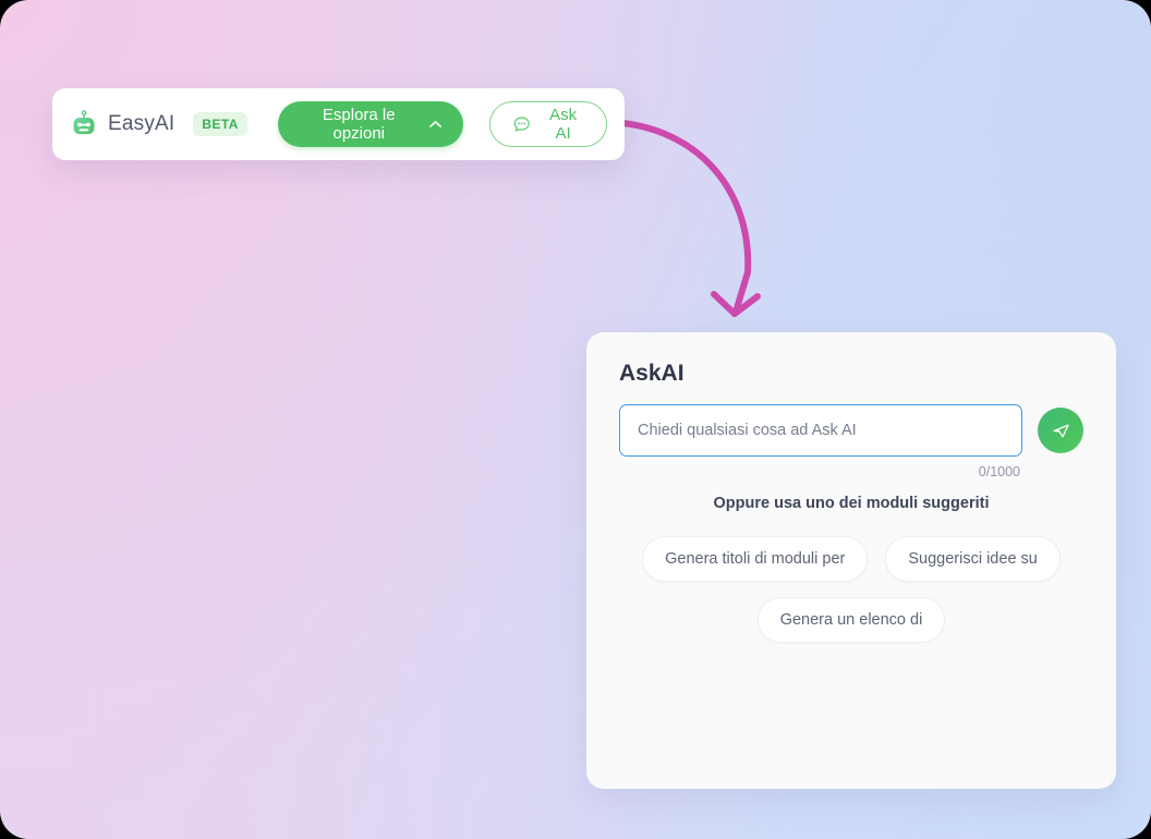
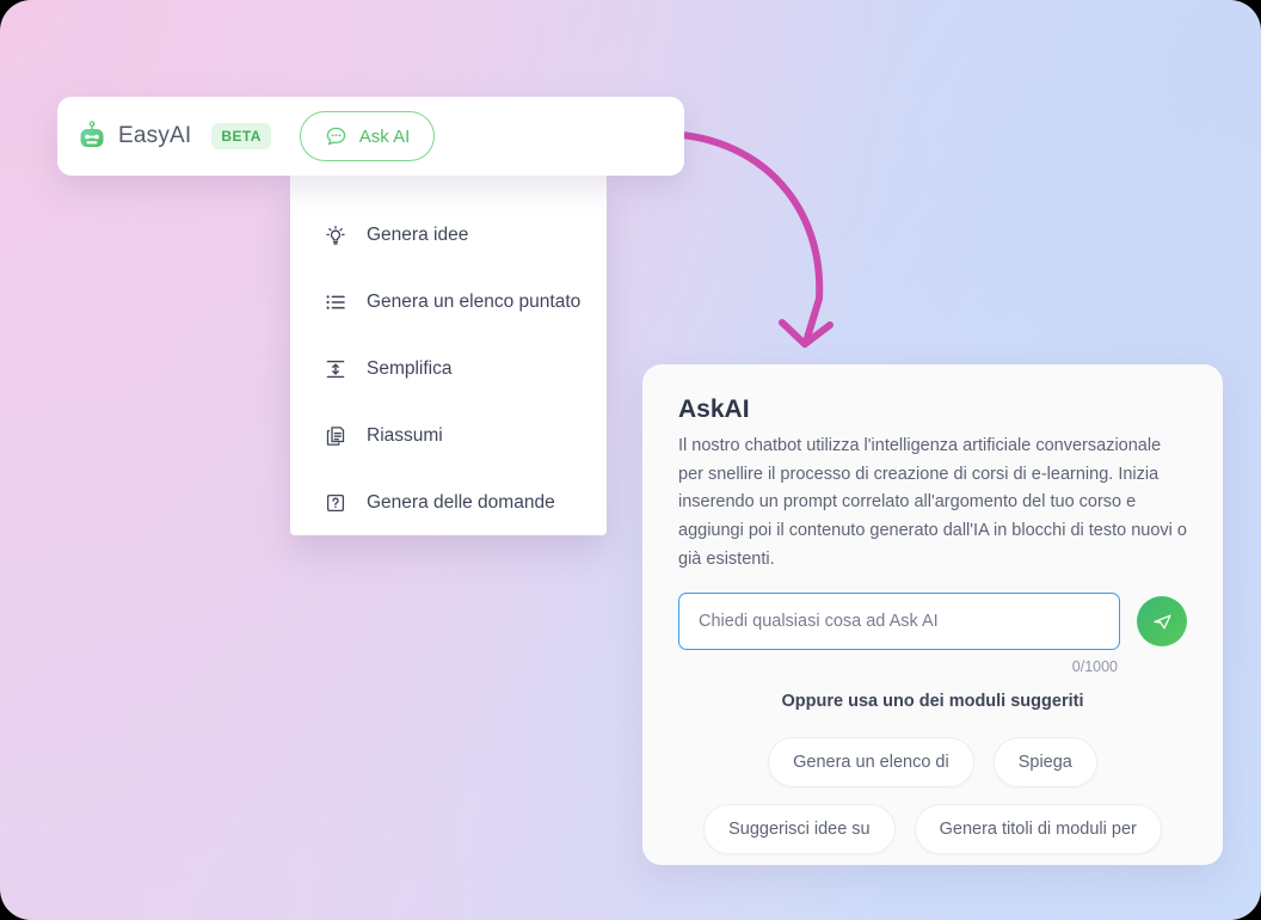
  EasyAI
  BETA
- Esplora le opzioni
  Ask AI
+ Genera idee
+ Genera un elenco puntato
+ Semplifica
+ Riassumi
+ Genera delle domande
  AskAI
+ Il nostro chatbot utilizza l'intelligenza artificiale conversazionale per snellire il processo di creazione di corsi di e-learning. Inizia inserendo un prompt correlato all'argomento del tuo corso e aggiungi poi il contenuto generato dall'IA in blocchi di testo nuovi o già esistenti.
  Chiedi qualsiasi cosa ad Ask AI
  0/1000
  Oppure usa uno dei moduli suggeriti
- Genera titoli di moduli per
+ Genera un elenco di
+ Spiega
  Suggerisci idee su
- Genera un elenco di
+ Genera titoli di moduli per
